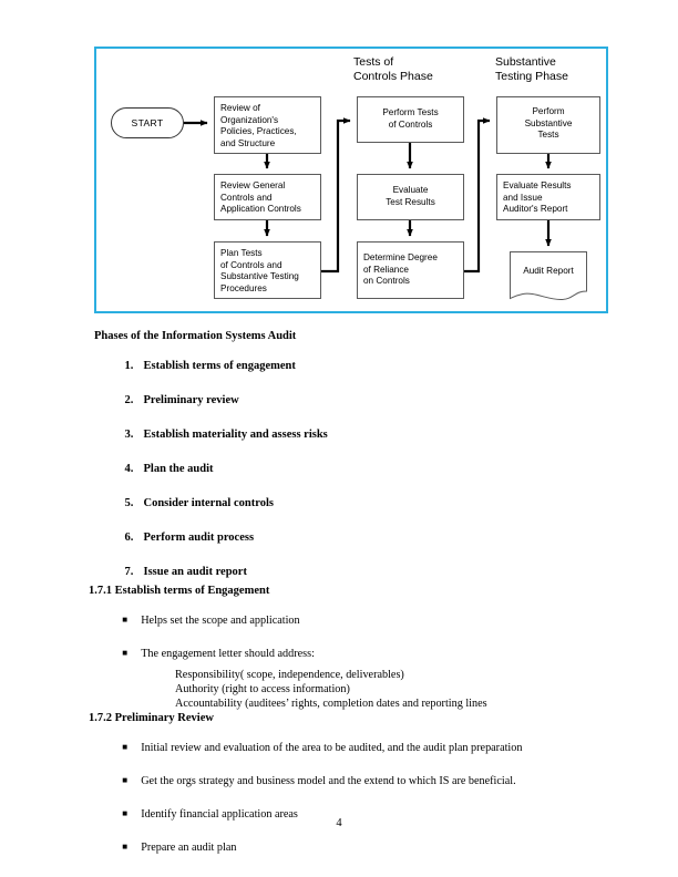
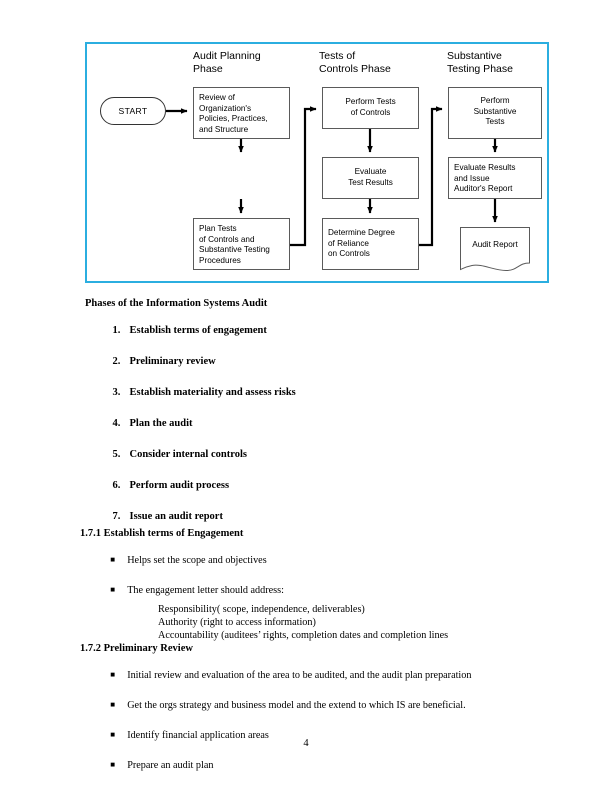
+ Audit Planning
+ Phase
  Tests of
  Controls Phase
  Substantive
  Testing Phase
  START
  Review of
  Organization's
  Policies, Practices,
  and Structure
- Review General
- Controls and
- Application Controls
  Plan Tests
  of Controls and
  Substantive Testing
  Procedures
  Perform Tests
  of Controls
  Evaluate
  Test Results
  Determine Degree
  of Reliance
  on Controls
  Perform
  Substantive
  Tests
  Evaluate Results
  and Issue
  Auditor's Report
  Audit Report
  Phases of the Information Systems Audit
  1. Establish terms of engagement
  2. Preliminary review
  3. Establish materiality and assess risks
  4. Plan the audit
  5. Consider internal controls
  6. Perform audit process
  7. Issue an audit report
  1.7.1 Establish terms of Engagement
- ■ Helps set the scope and application
+ ■ Helps set the scope and objectives
  ■ The engagement letter should address:
  Responsibility( scope, independence, deliverables)
  Authority (right to access information)
- Accountability (auditees’ rights, completion dates and reporting lines
+ Accountability (auditees’ rights, completion dates and completion lines
  1.7.2 Preliminary Review
  ■ Initial review and evaluation of the area to be audited, and the audit plan preparation
  ■ Get the orgs strategy and business model and the extend to which IS are beneficial.
  ■ Identify financial application areas
  ■ Prepare an audit plan
  4
